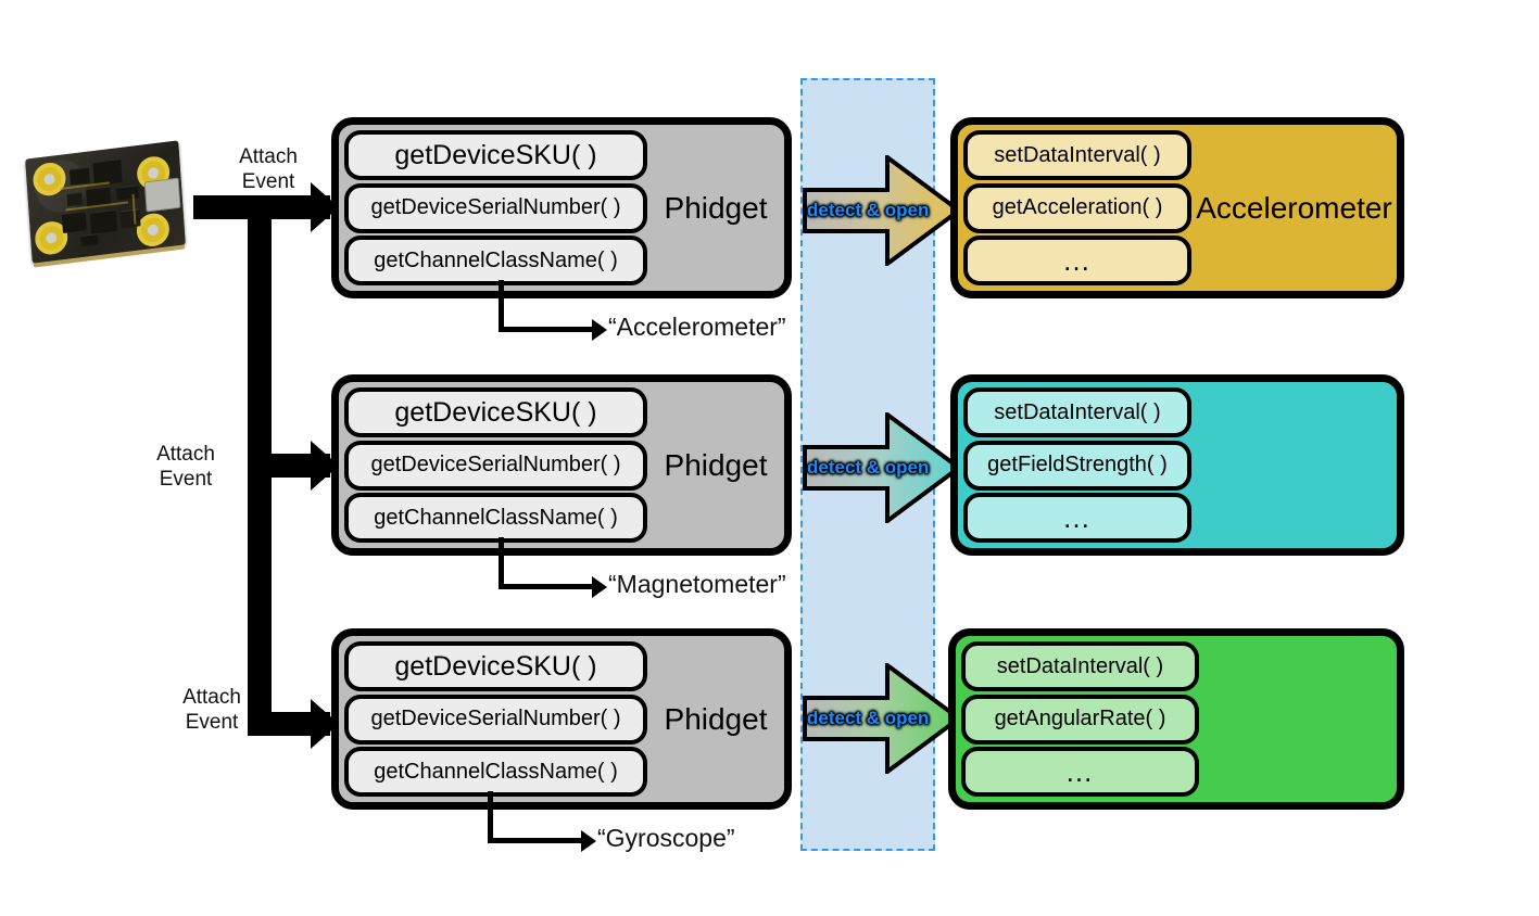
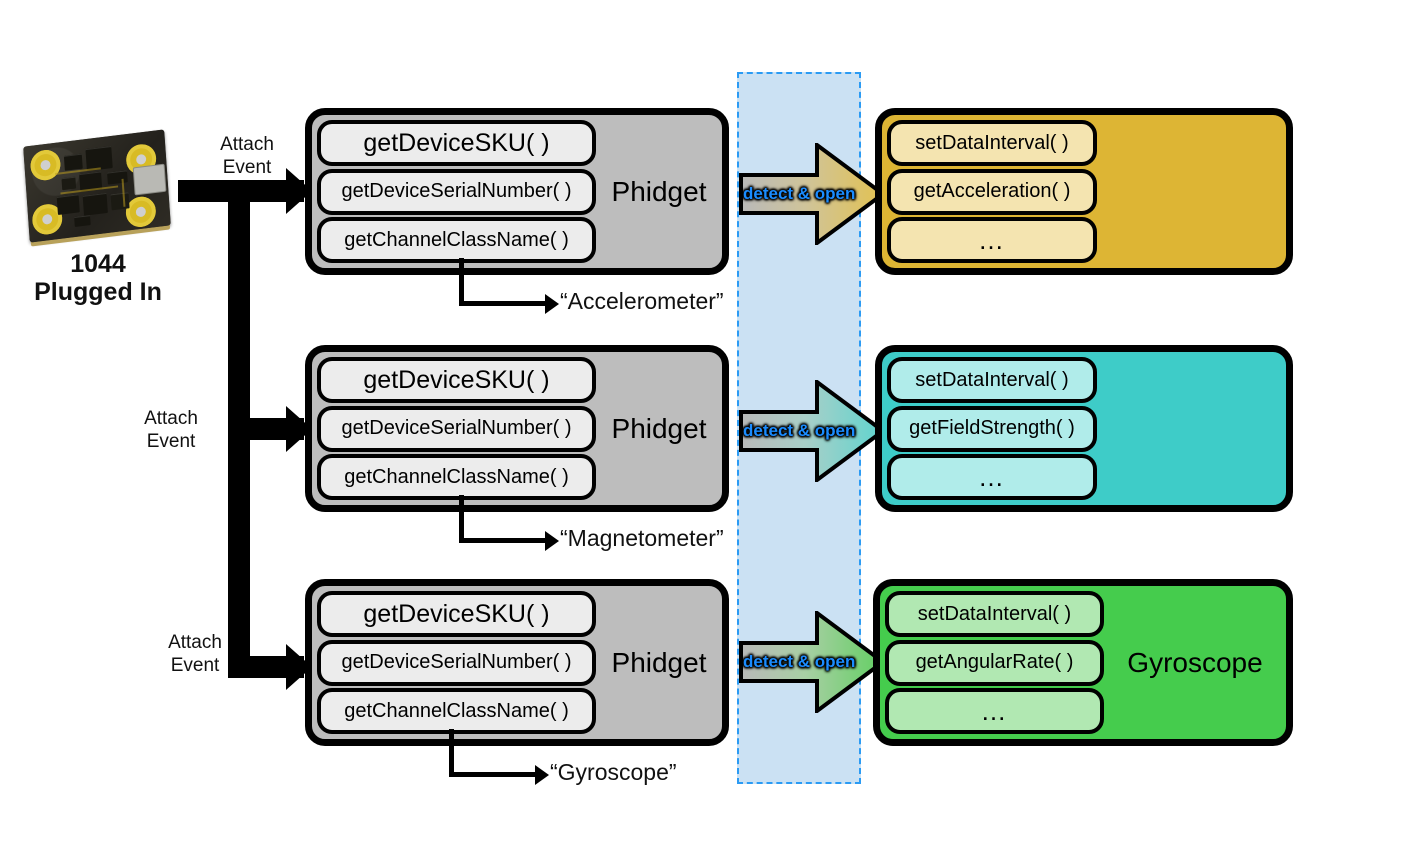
+ 1044
+ Plugged In
  Attach
  Event
  Attach
  Event
  Attach
  Event
  getDeviceSKU( )
  getDeviceSerialNumber( )
  getChannelClassName( )
  Phidget
  “Accelerometer”
  detect & open
  setDataInterval( )
  getAcceleration( )
  …
- Accelerometer
  getDeviceSKU( )
  getDeviceSerialNumber( )
  getChannelClassName( )
  Phidget
  “Magnetometer”
  detect & open
  setDataInterval( )
  getFieldStrength( )
  …
  getDeviceSKU( )
  getDeviceSerialNumber( )
  getChannelClassName( )
  Phidget
  “Gyroscope”
  detect & open
  setDataInterval( )
  getAngularRate( )
  …
+ Gyroscope
